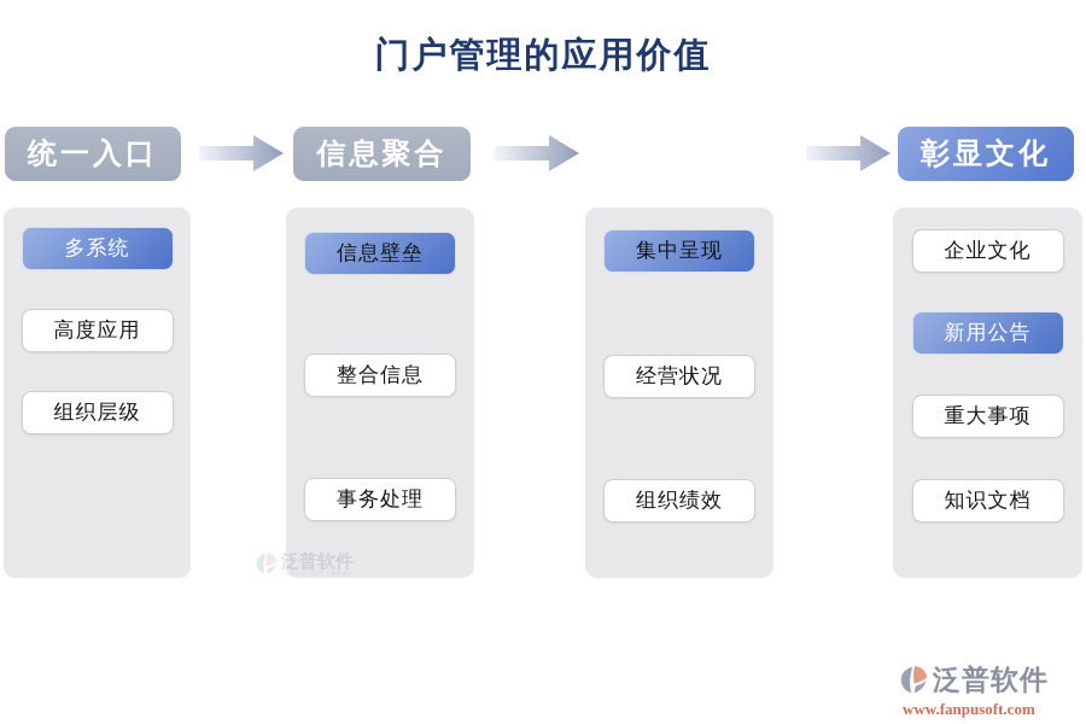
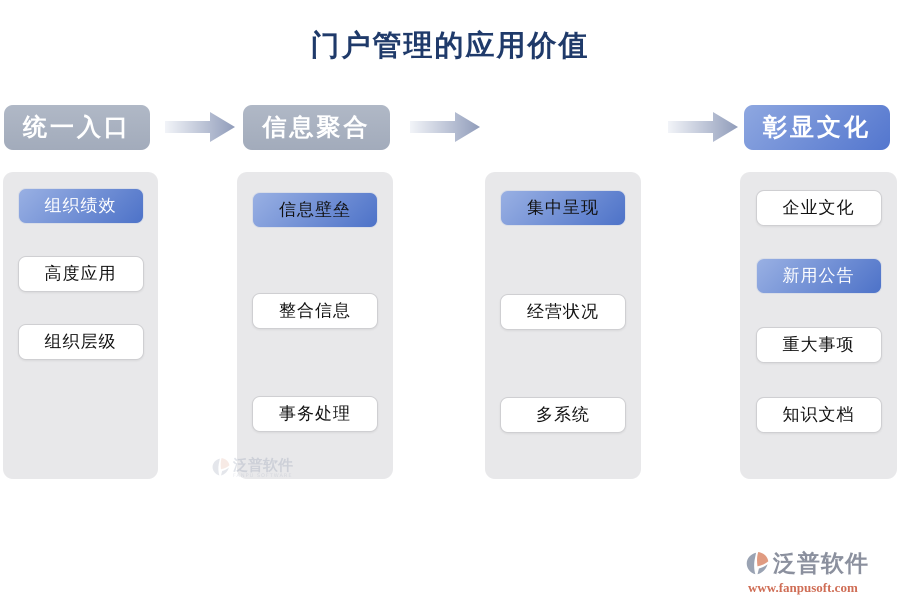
  门户管理的应用价值
  统一入口
  信息聚合
  彰显文化
- 多系统
+ 组织绩效
  高度应用
  组织层级
  信息壁垒
  整合信息
  事务处理
  集中呈现
  经营状况
- 组织绩效
+ 多系统
  企业文化
  新用公告
  重大事项
  知识文档
  泛普软件
  泛普软件
  www.fanpusoft.com
